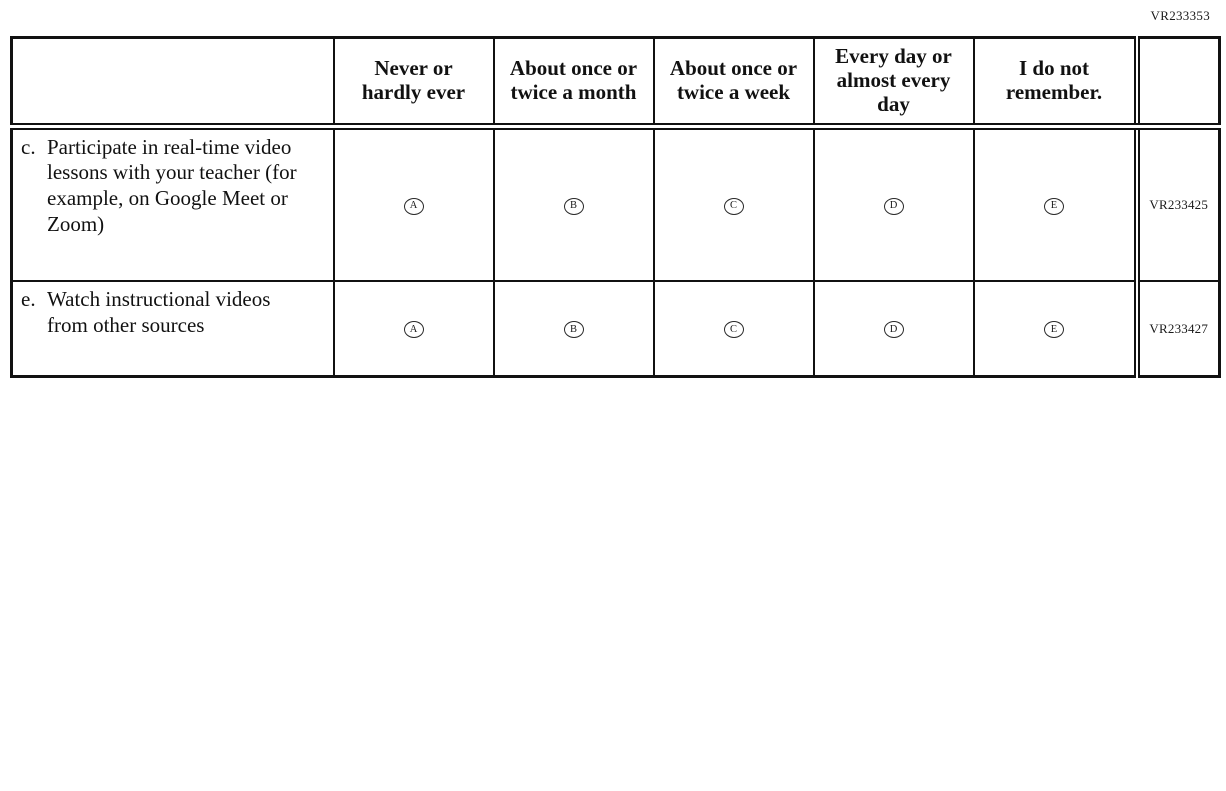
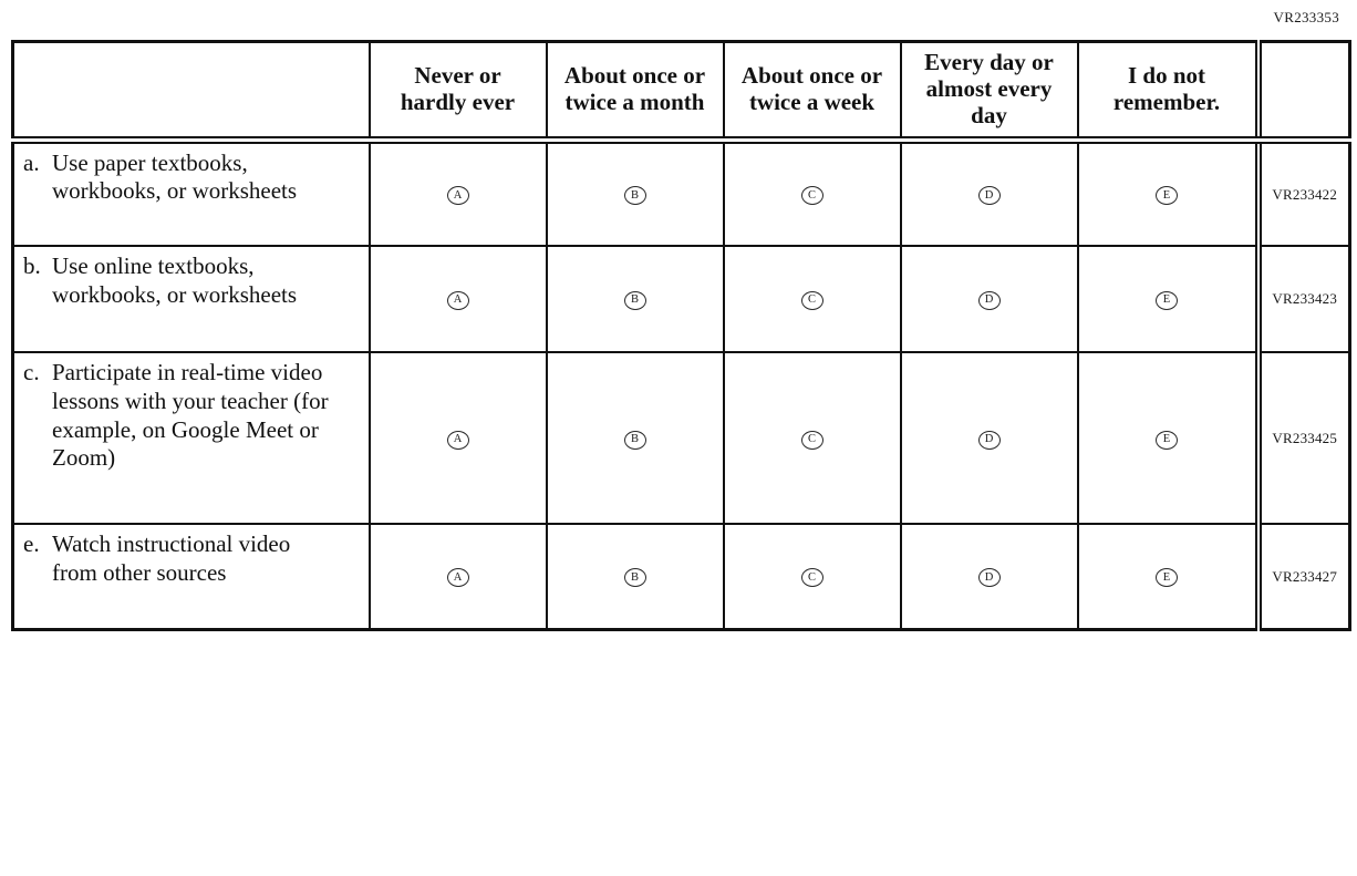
  VR233353
  	Never or hardly ever	About once or twice a month	About once or twice a week	Every day or almost every day	I do not remember.
+ a. Use paper textbooks, workbooks, or worksheets	A	B	C	D	E	VR233422
+ b. Use online textbooks, workbooks, or worksheets	A	B	C	D	E	VR233423
  c. Participate in real-time video lessons with your teacher (for example, on Google Meet or Zoom)	A	B	C	D	E	VR233425
- e. Watch instructional videos from other sources	A	B	C	D	E	VR233427
+ e. Watch instructional video from other sources	A	B	C	D	E	VR233427
